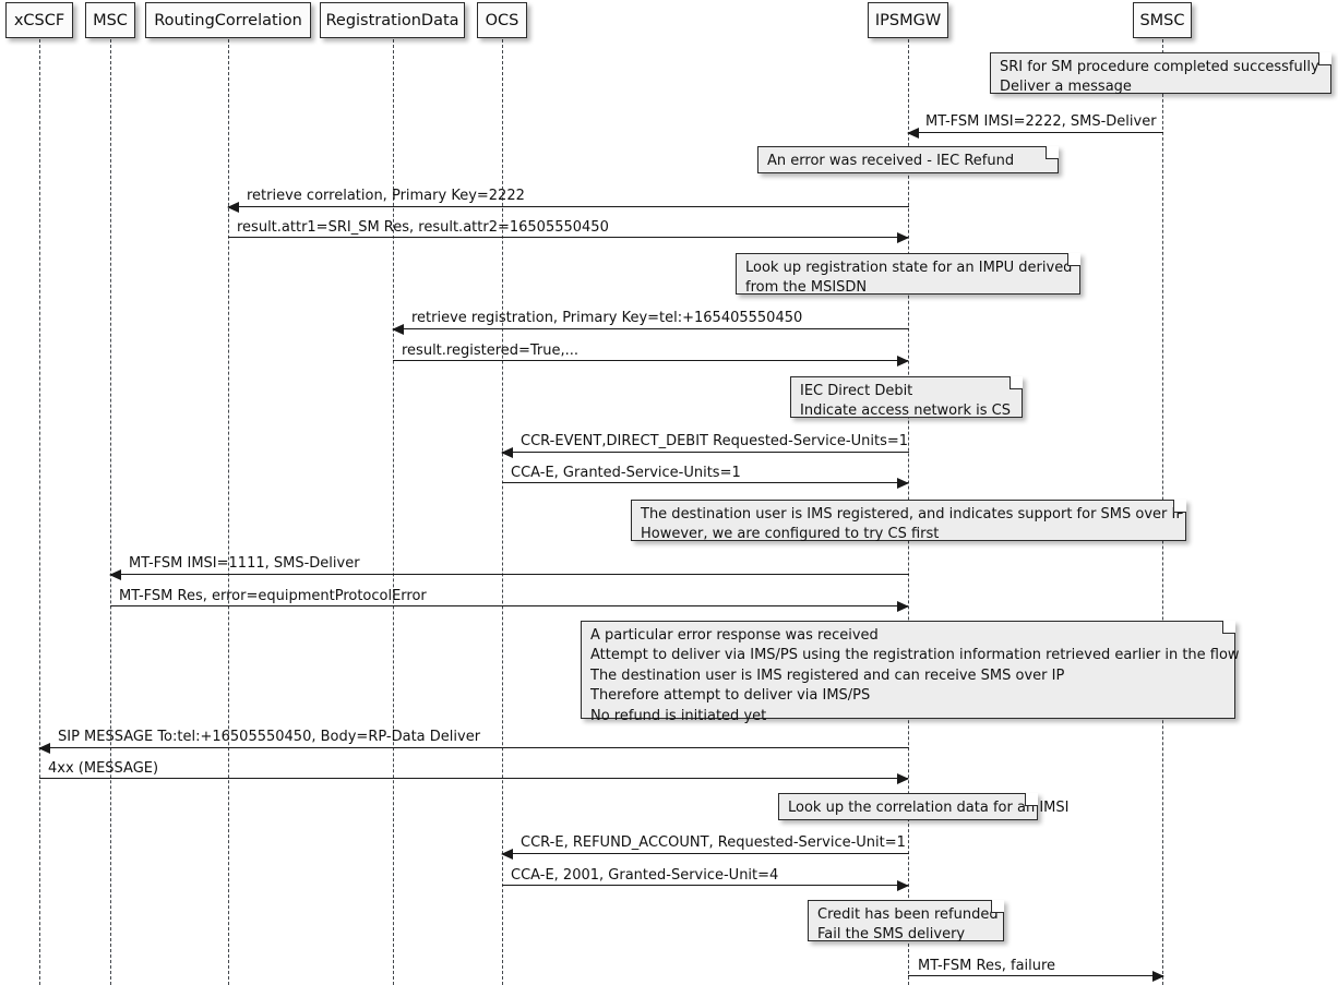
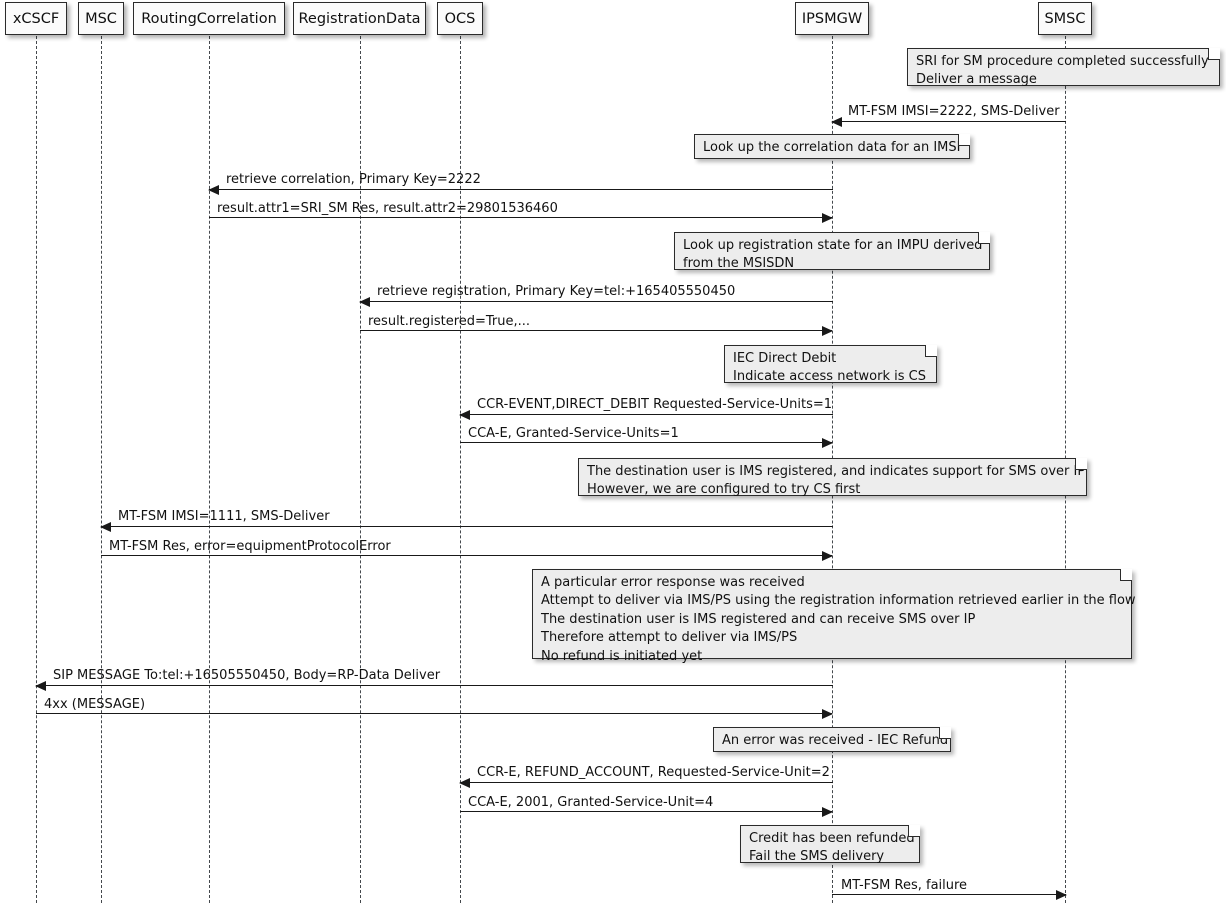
  xCSCF
  MSC
  RoutingCorrelation
  RegistrationData
  OCS
  IPSMGW
  SMSC
  SRI for SM procedure completed successfully
  Deliver a message
- An error was received - IEC Refund
+ Look up the correlation data for an IMSI
  Look up registration state for an IMPU derived
  from the MSISDN
  IEC Direct Debit
  Indicate access network is CS
  The destination user is IMS registered, and indicates support for SMS over IP
  However, we are configured to try CS first
  A particular error response was received
  Attempt to deliver via IMS/PS using the registration information retrieved earlier in the flow
  The destination user is IMS registered and can receive SMS over IP
  Therefore attempt to deliver via IMS/PS
  No refund is initiated yet
- Look up the correlation data for an IMSI
+ An error was received - IEC Refund
  Credit has been refunded
  Fail the SMS delivery
  MT-FSM IMSI=2222, SMS-Deliver
  retrieve correlation, Primary Key=2222
- result.attr1=SRI_SM Res, result.attr2=16505550450
+ result.attr1=SRI_SM Res, result.attr2=29801536460
  retrieve registration, Primary Key=tel:+165405550450
  result.registered=True,...
  CCR-EVENT,DIRECT_DEBIT Requested-Service-Units=1
  CCA-E, Granted-Service-Units=1
  MT-FSM IMSI=1111, SMS-Deliver
  MT-FSM Res, error=equipmentProtocolError
  SIP MESSAGE To:tel:+16505550450, Body=RP-Data Deliver
  4xx (MESSAGE)
- CCR-E, REFUND_ACCOUNT, Requested-Service-Unit=1
+ CCR-E, REFUND_ACCOUNT, Requested-Service-Unit=2
  CCA-E, 2001, Granted-Service-Unit=4
  MT-FSM Res, failure
